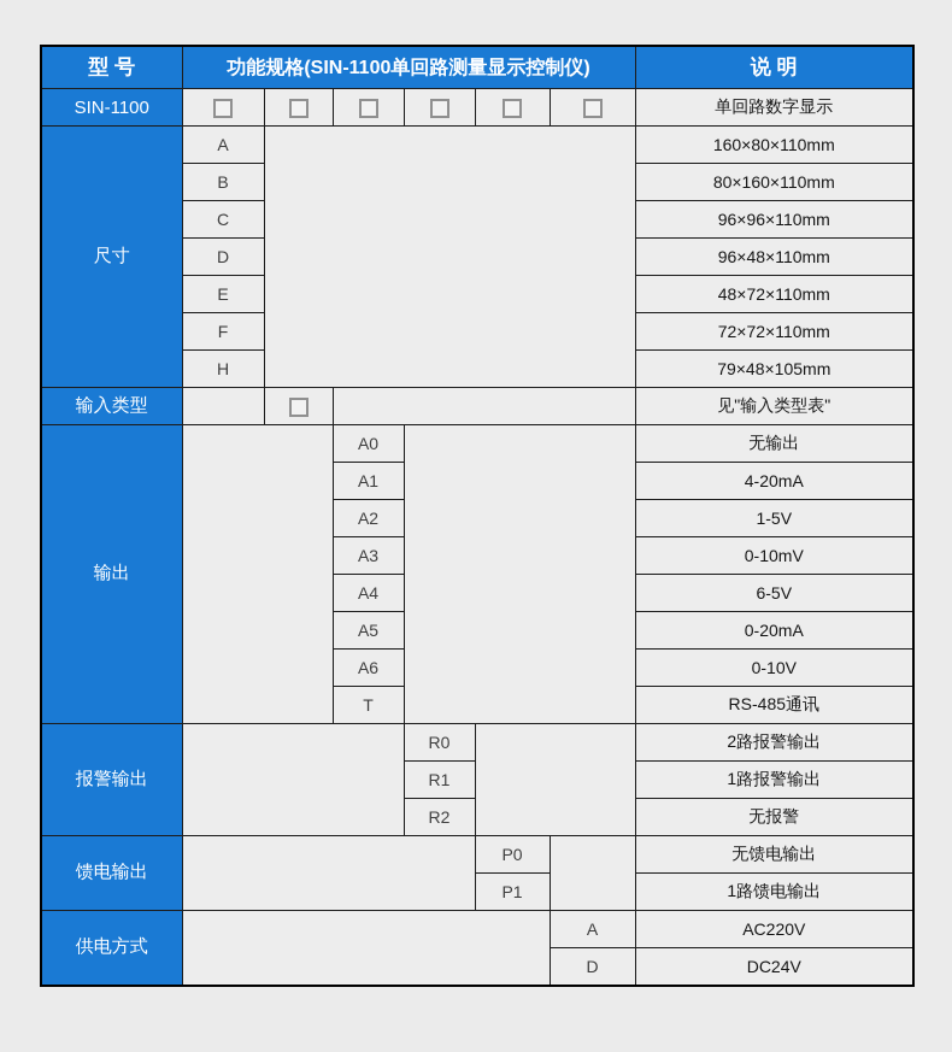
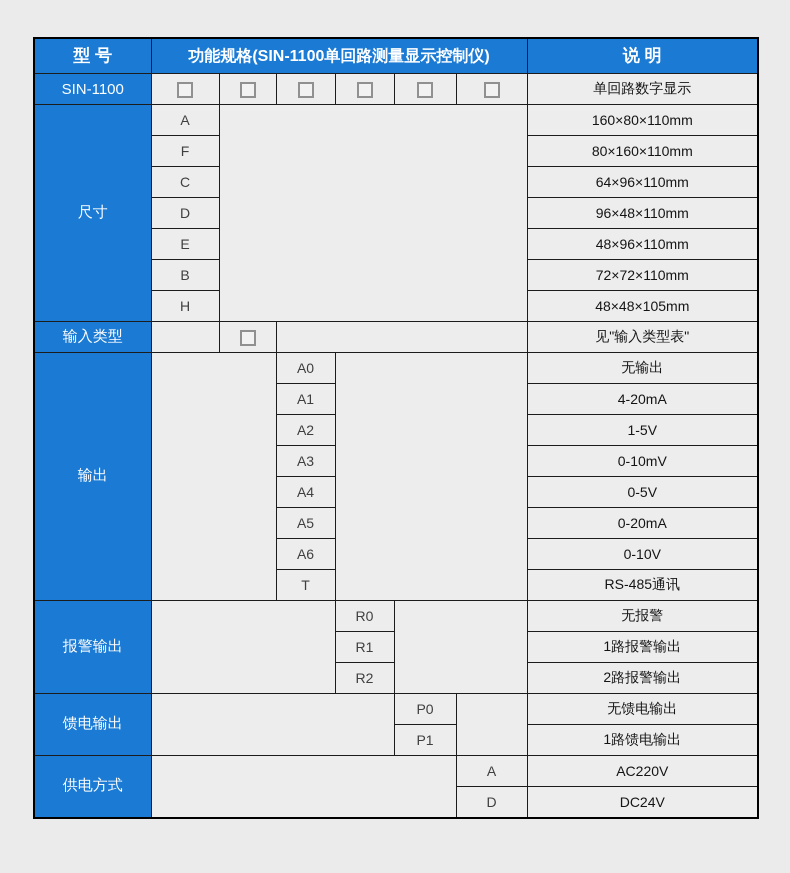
  型 号	功能规格(SIN-1100单回路测量显示控制仪)	说 明
  SIN-1100							单回路数字显示
  尺寸	A		160×80×110mm
- B	80×160×110mm
+ F	80×160×110mm
- C	96×96×110mm
+ C	64×96×110mm
  D	96×48×110mm
- E	48×72×110mm
+ E	48×96×110mm
- F	72×72×110mm
+ B	72×72×110mm
- H	79×48×105mm
+ H	48×48×105mm
  输入类型				见"输入类型表"
  输出		A0		无输出
  A1	4-20mA
  A2	1-5V
  A3	0-10mV
- A4	6-5V
+ A4	0-5V
  A5	0-20mA
  A6	0-10V
  T	RS-485通讯
- 报警输出		R0		2路报警输出
+ 报警输出		R0		无报警
  R1	1路报警输出
- R2	无报警
+ R2	2路报警输出
  馈电输出		P0		无馈电输出
  P1	1路馈电输出
  供电方式		A	AC220V
  D	DC24V
